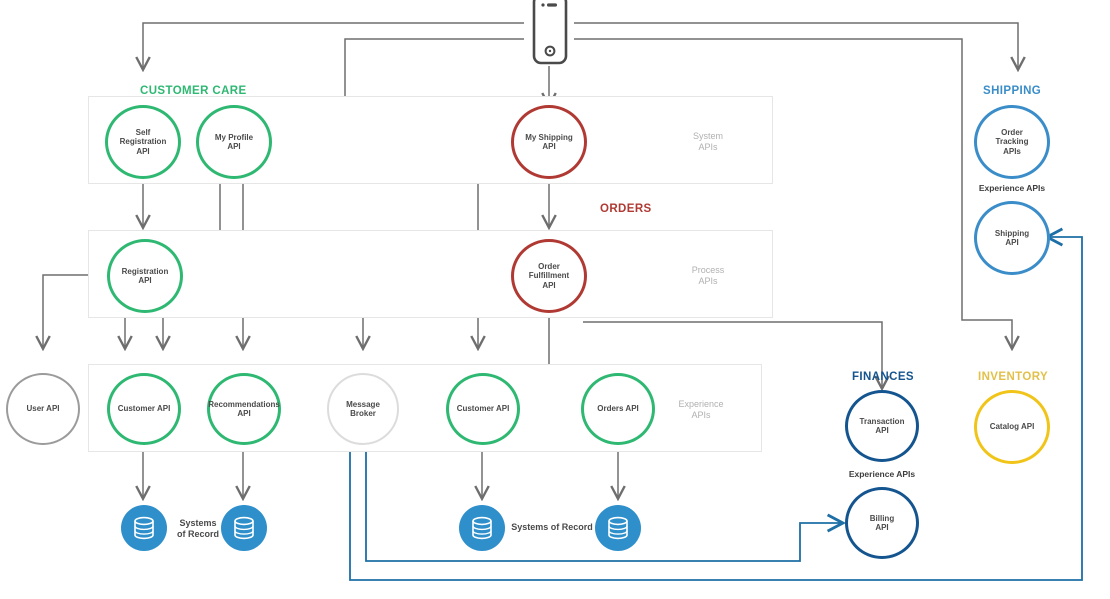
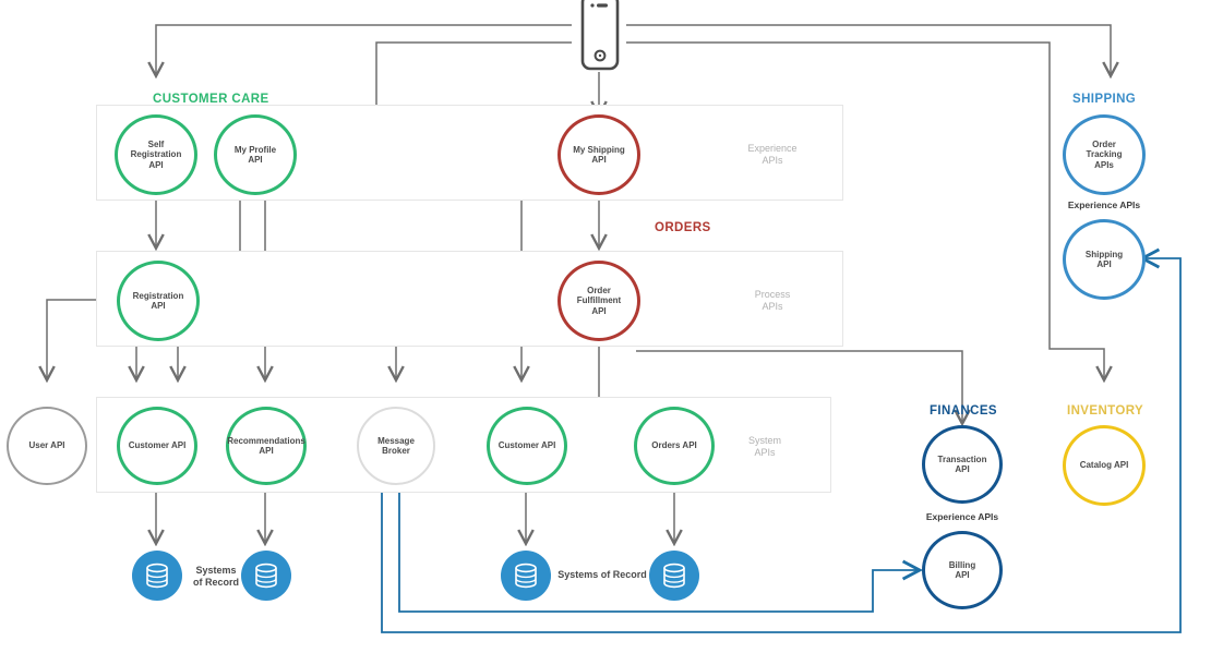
- System
+ Experience
  APIs
  Process
  APIs
- Experience
+ System
  APIs
  CUSTOMER CARE
  ORDERS
  SHIPPING
  FINANCES
  INVENTORY
  Self
  Registration
  API
  My Profile
  API
  My Shipping
  API
  Order
  Tracking
  APIs
  Shipping
  API
  Registration
  API
  Order
  Fulfillment
  API
  User API
  Customer API
  Recommendations
  API
  Message
  Broker
  Customer API
  Orders API
  Transaction
  API
  Billing
  API
  Catalog API
  Experience APIs
  Experience APIs
  Systems
  of Record
  Systems of Record
